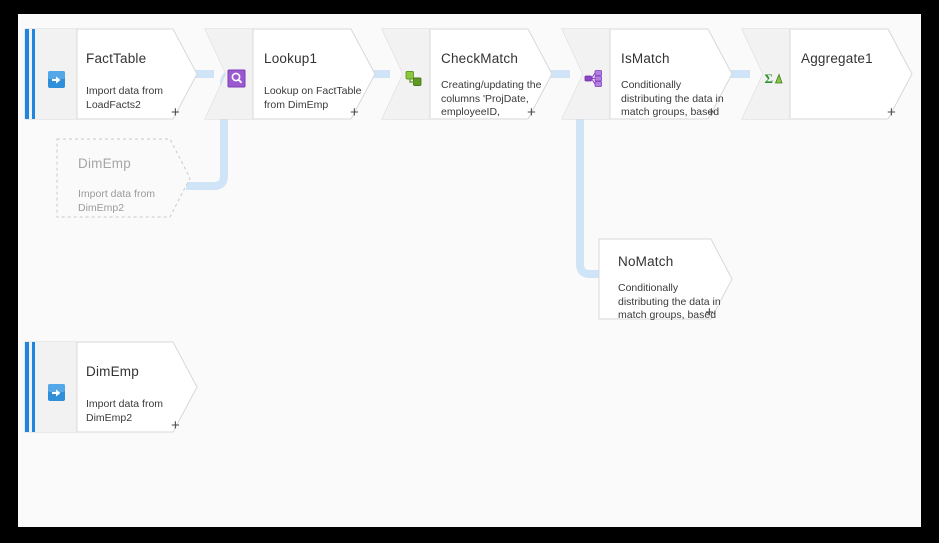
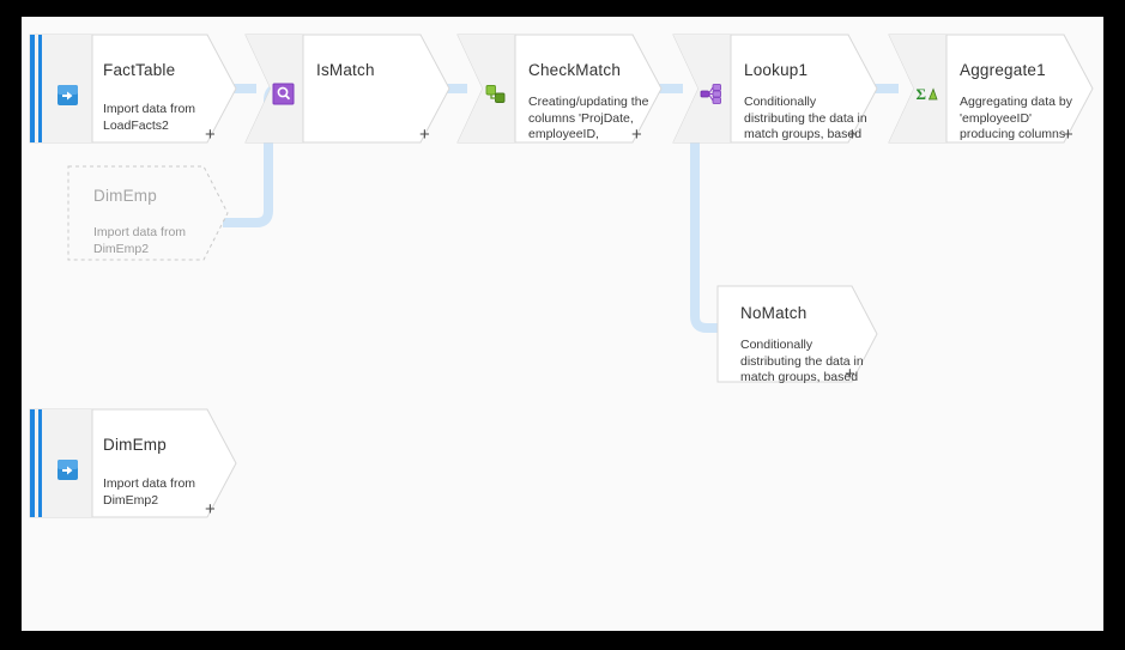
  FactTable
  Import data from
  LoadFacts2
  +
  DimEmp
  Import data from
  DimEmp2
- Lookup1
+ IsMatch
- Lookup on FactTable
- from DimEmp
  +
  CheckMatch
  Creating/updating the
  columns 'ProjDate,
  employeeID,
  +
- IsMatch
+ Lookup1
  Conditionally
  distributing the data in
  match groups, based
  +
  Σ
  Aggregate1
+ Aggregating data by
+ 'employeeID'
+ producing columns
  +
  NoMatch
  Conditionally
  distributing the data in
  match groups, based
  +
  DimEmp
  Import data from
  DimEmp2
  +
